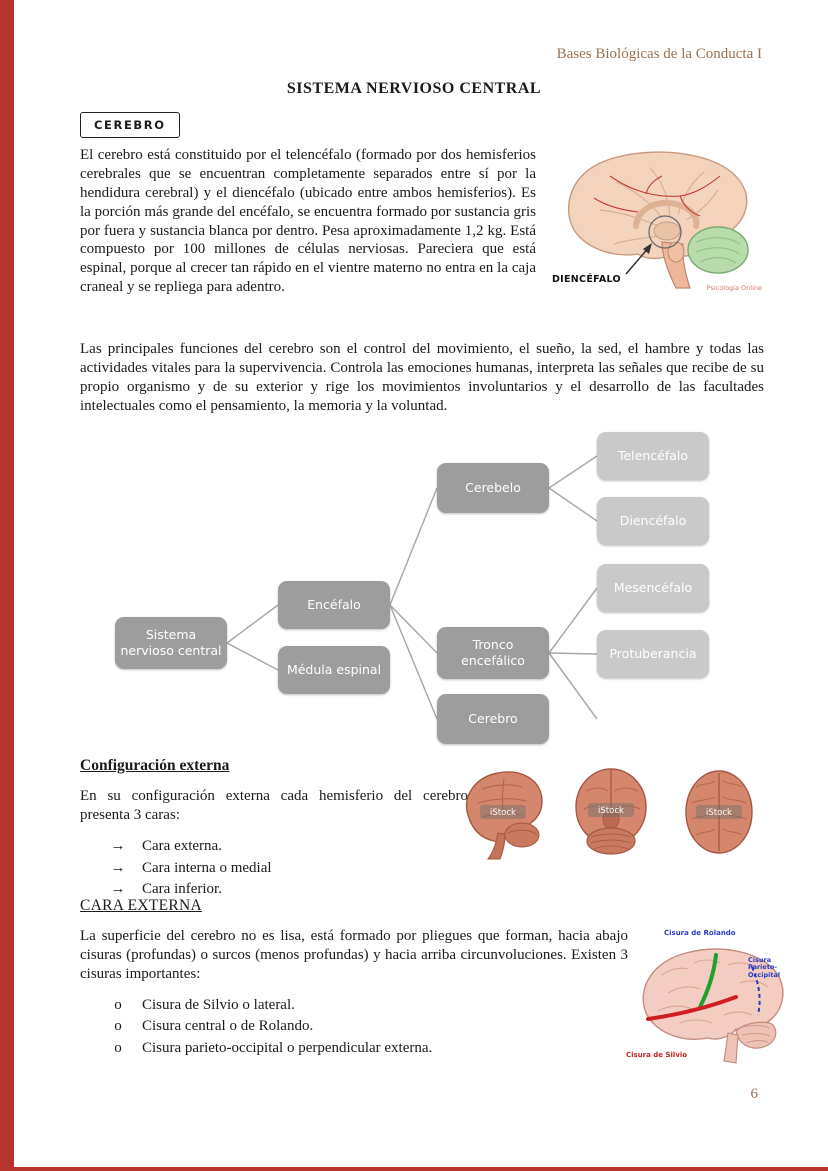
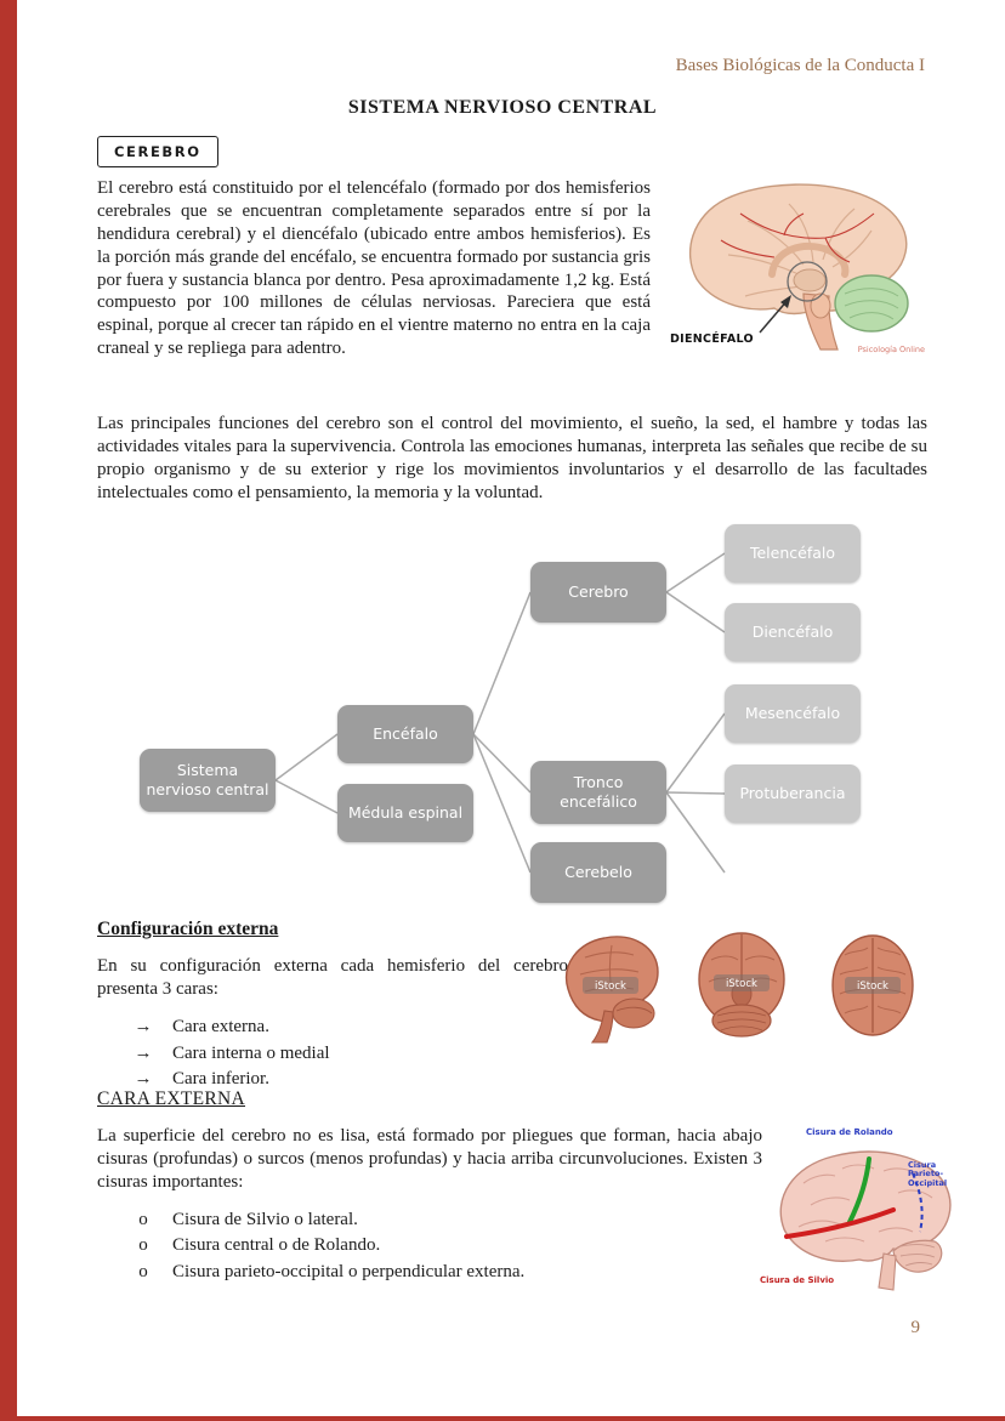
  Bases Biológicas de la Conducta I
  SISTEMA NERVIOSO CENTRAL
  CEREBRO
  El cerebro está constituido por el telencéfalo (formado por dos hemisferios cerebrales que se encuentran completamente separados entre sí por la hendidura cerebral) y el diencéfalo (ubicado entre ambos hemisferios). Es la porción más grande del encéfalo, se encuentra formado por sustancia gris por fuera y sustancia blanca por dentro. Pesa aproximadamente 1,2 kg. Está compuesto por 100 millones de células nerviosas. Pareciera que está espinal, porque al crecer tan rápido en el vientre materno no entra en la caja craneal y se repliega para adentro.
  DIENCÉFALO
  Psicología Online
  Las principales funciones del cerebro son el control del movimiento, el sueño, la sed, el hambre y todas las actividades vitales para la supervivencia. Controla las emociones humanas, interpreta las señales que recibe de su propio organismo y de su exterior y rige los movimientos involuntarios y el desarrollo de las facultades intelectuales como el pensamiento, la memoria y la voluntad.
  Sistema nervioso central
  Encéfalo
  Médula espinal
- Cerebelo
+ Cerebro
  Tronco encefálico
- Cerebro
+ Cerebelo
  Telencéfalo
  Diencéfalo
  Mesencéfalo
  Protuberancia
  Configuración externa
  En su configuración externa cada hemisferio del cerebro presenta 3 caras:
  →
  Cara externa.
  →
  Cara interna o medial
  →
  Cara inferior.
  iStock
  iStock
  iStock
  CARA EXTERNA
  La superficie del cerebro no es lisa, está formado por pliegues que forman, hacia abajo cisuras (profundas) o surcos (menos profundas) y hacia arriba circunvoluciones. Existen 3 cisuras importantes:
  o
  Cisura de Silvio o lateral.
  o
  Cisura central o de Rolando.
  o
  Cisura parieto-occipital o perpendicular externa.
  Cisura de Rolando
  Cisura Parieto-Occipital
  Cisura de Silvio
- 6
+ 9
